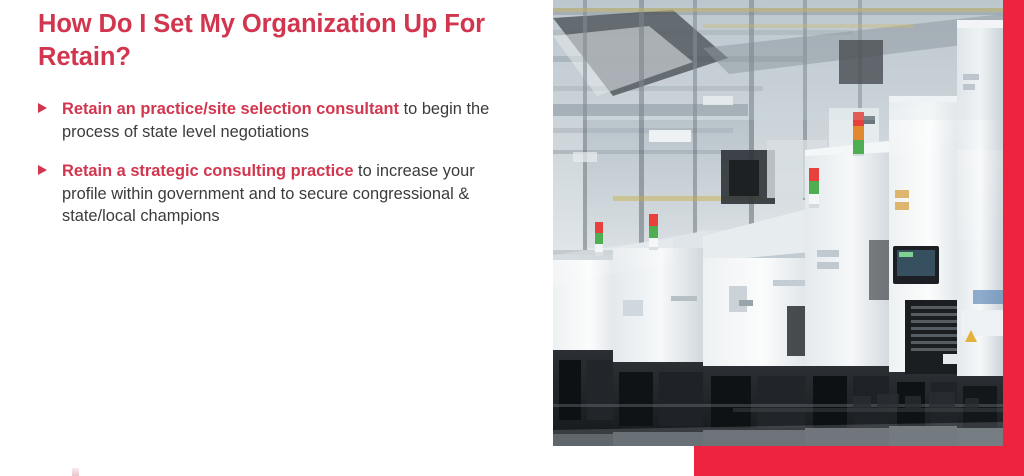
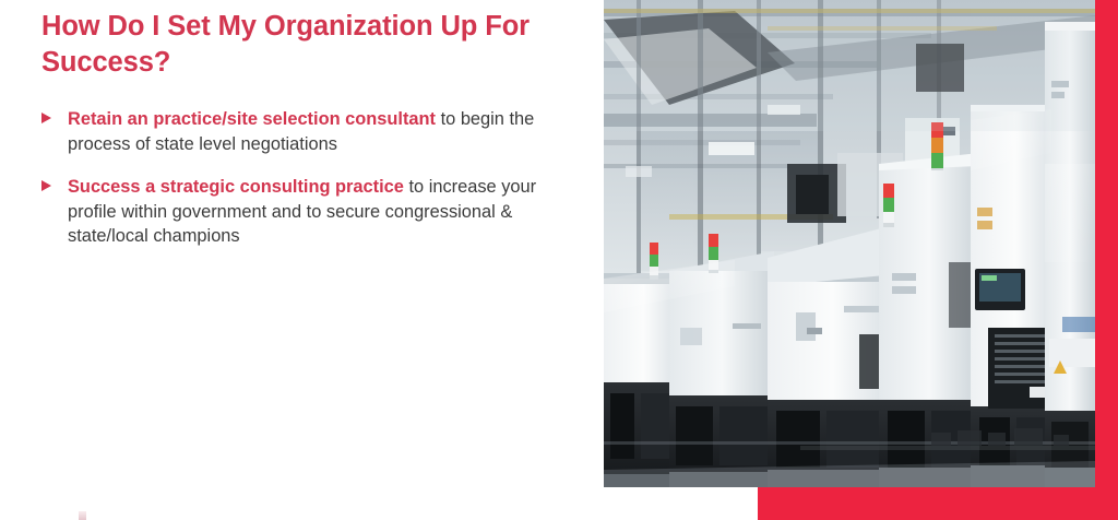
- How Do I Set My Organization Up For Retain?
+ How Do I Set My Organization Up For Success?
  Retain an practice/site selection consultant to begin the process of state level negotiations
- Retain a strategic consulting practice to increase your profile within government and to secure congressional & state/local champions
+ Success a strategic consulting practice to increase your profile within government and to secure congressional & state/local champions
